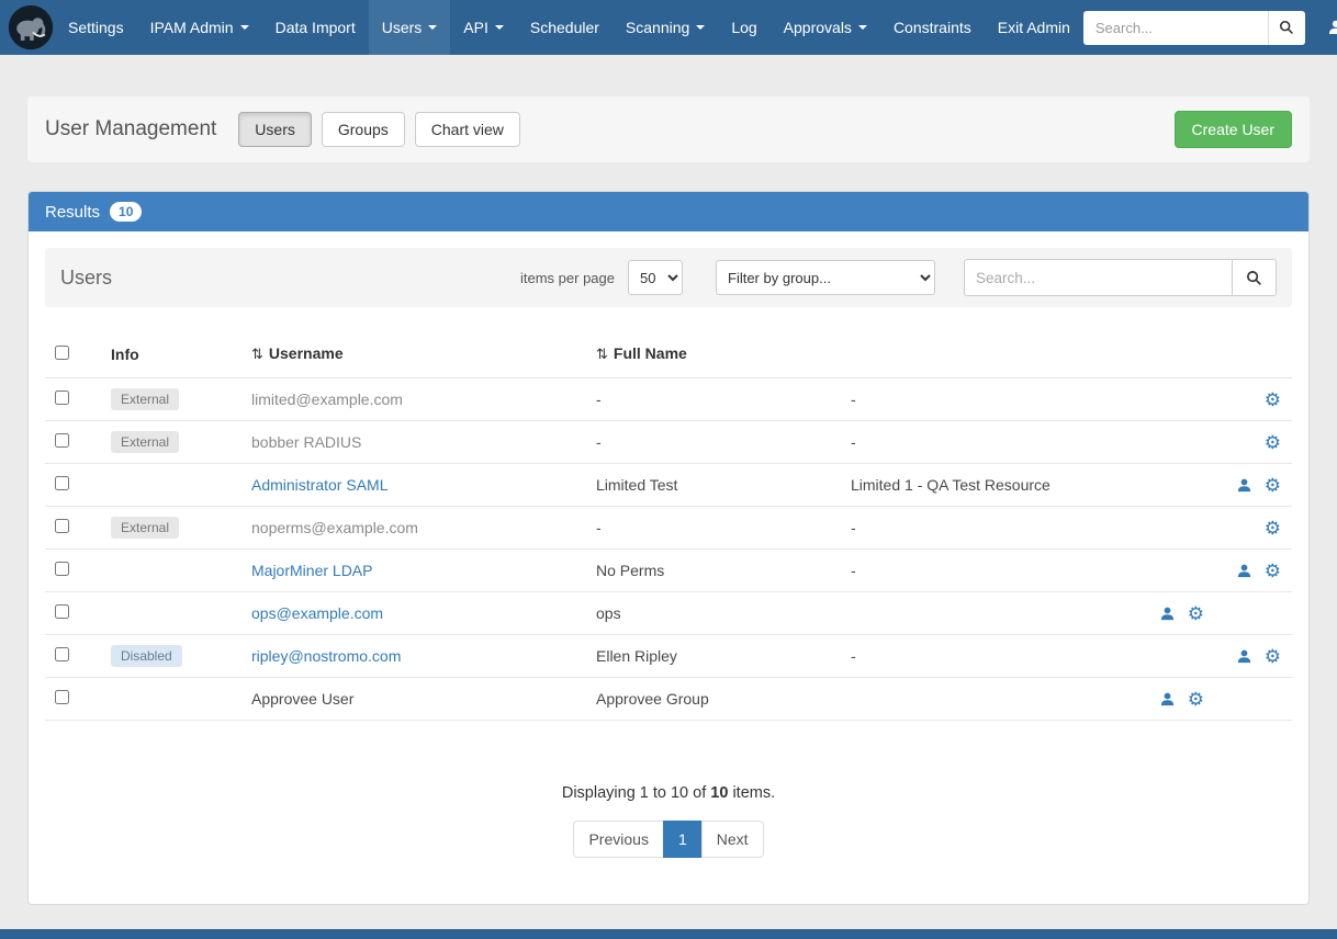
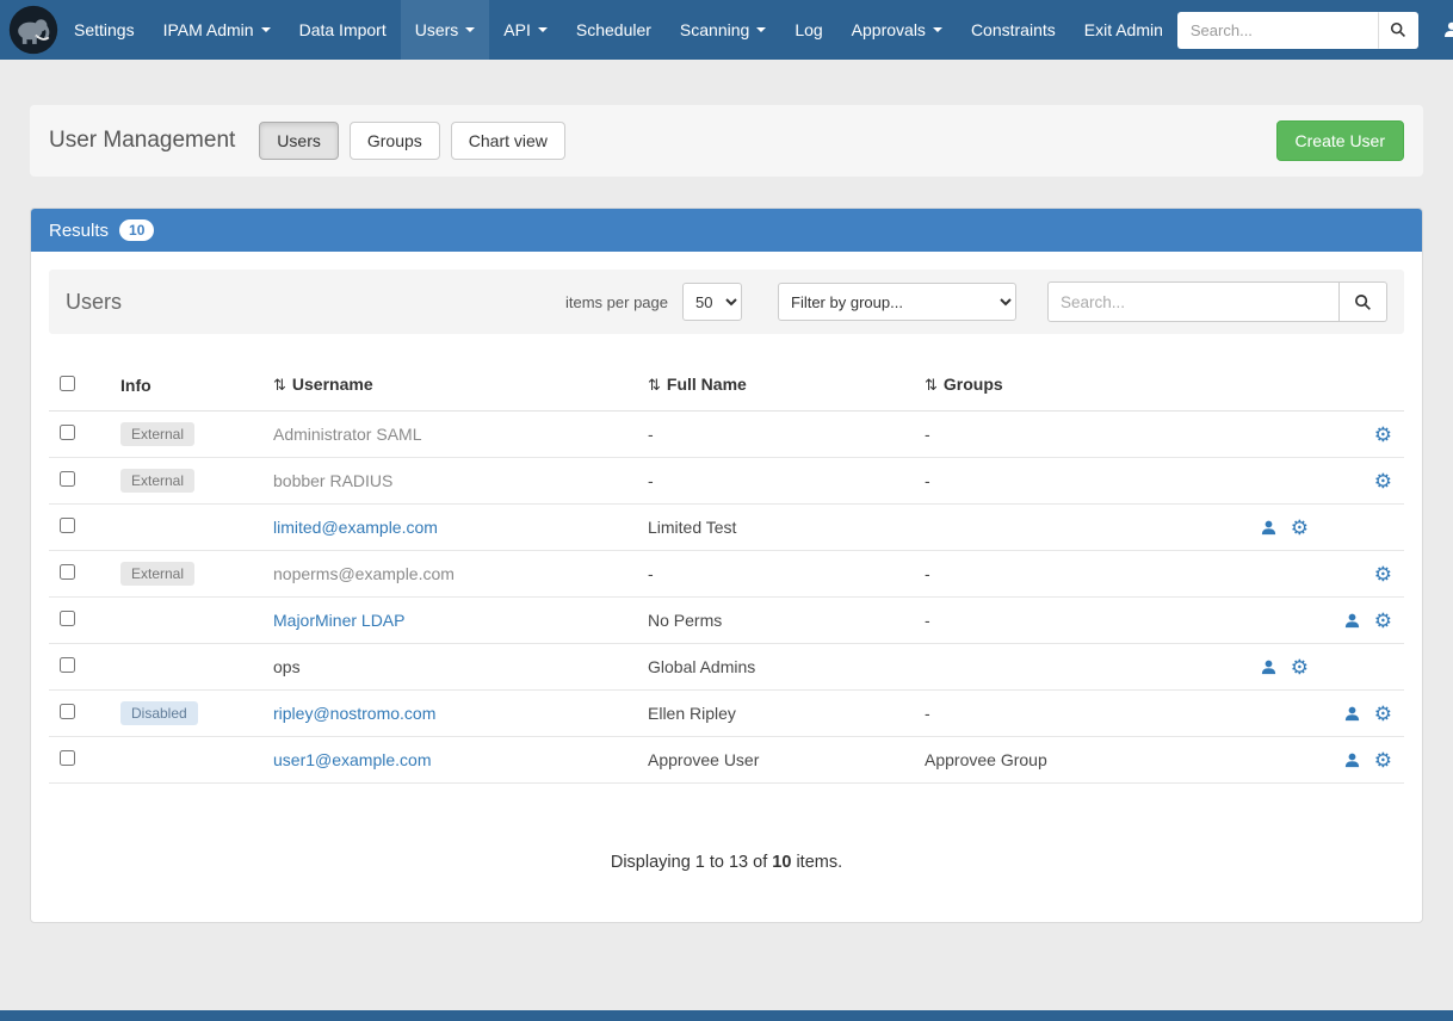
  Settings
  IPAM Admin
  Data Import
  Users
  API
  Scheduler
  Scanning
  Log
  Approvals
  Constraints
  Exit Admin
  Search...
  User Management
  Users
  Groups
  Chart view
  Create User
  Results
  10
  Users
  items per page
  50
  Filter by group...
  Search...
  Info
  ⇅ Username
  ⇅ Full Name
+ ⇅ Groups
  External
- limited@example.com
+ Administrator SAML
  -
  -
  ⚙
  External
  bobber RADIUS
  -
  -
  ⚙
- Administrator SAML
+ limited@example.com
  Limited Test
- Limited 1 - QA Test Resource
  ⚙
  External
  noperms@example.com
  -
  -
  ⚙
  MajorMiner LDAP
  No Perms
  -
  ⚙
- ops@example.com
  ops
+ Global Admins
  ⚙
  Disabled
  ripley@nostromo.com
  Ellen Ripley
  -
  ⚙
+ user1@example.com
  Approvee User
  Approvee Group
  ⚙
- Displaying 1 to 10 of 10 items.
+ Displaying 1 to 13 of 10 items.
- Previous
- 1
- Next
